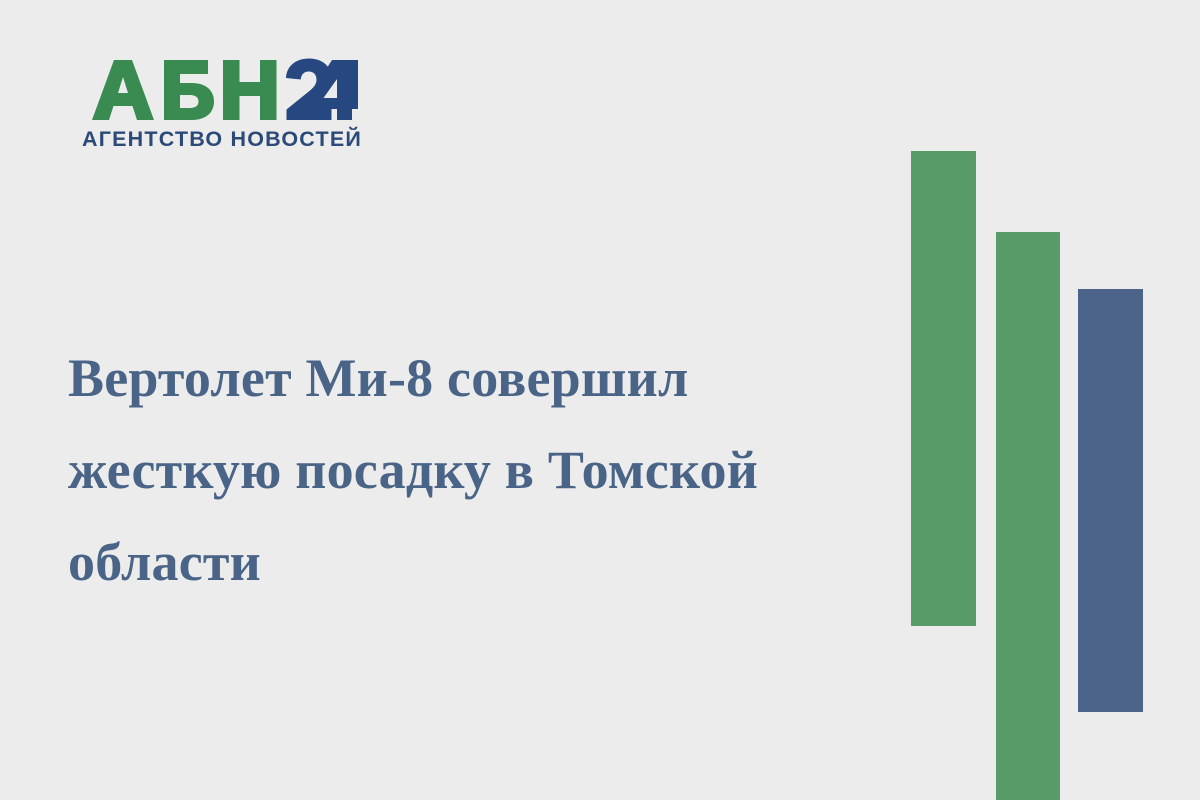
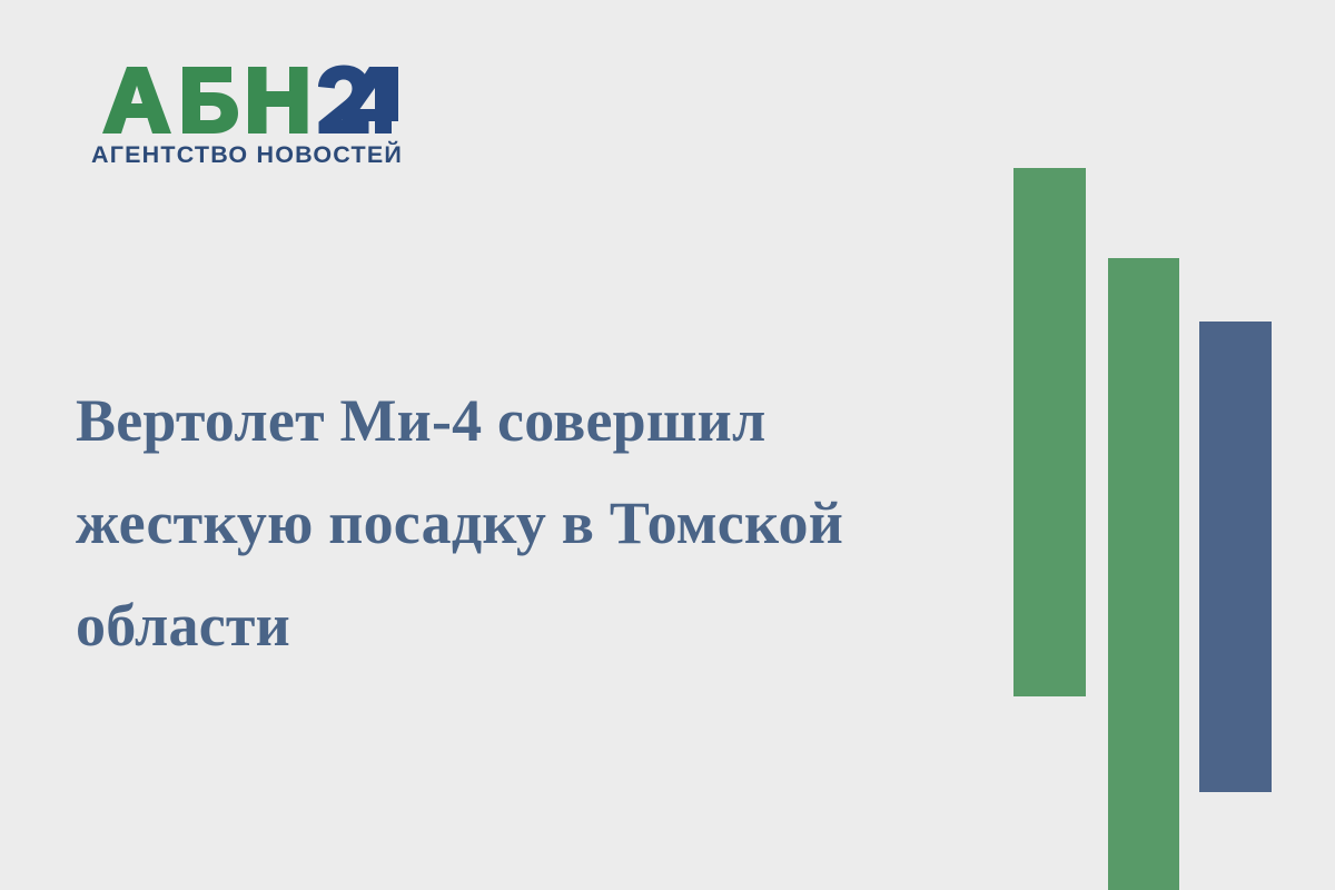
  АГЕНТСТВО НОВОСТЕЙ
- Вертолет Ми-8 совершил
+ Вертолет Ми-4 совершил
  жесткую посадку в Томской
  области
